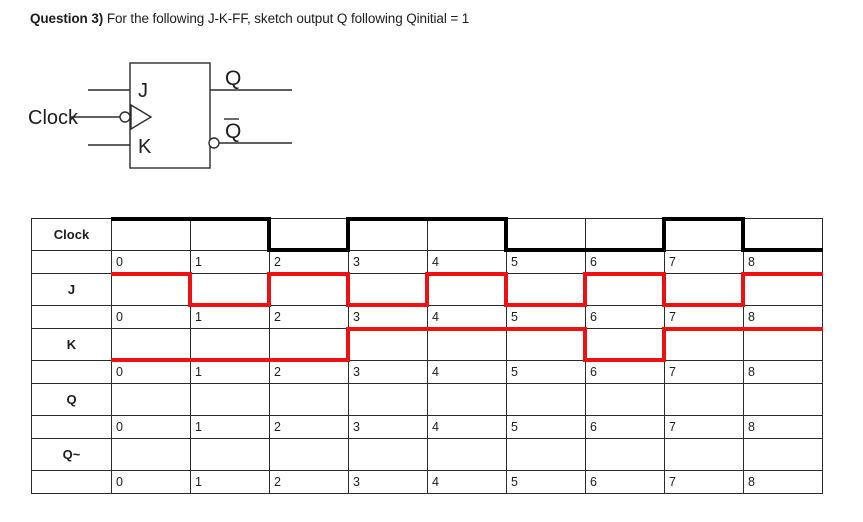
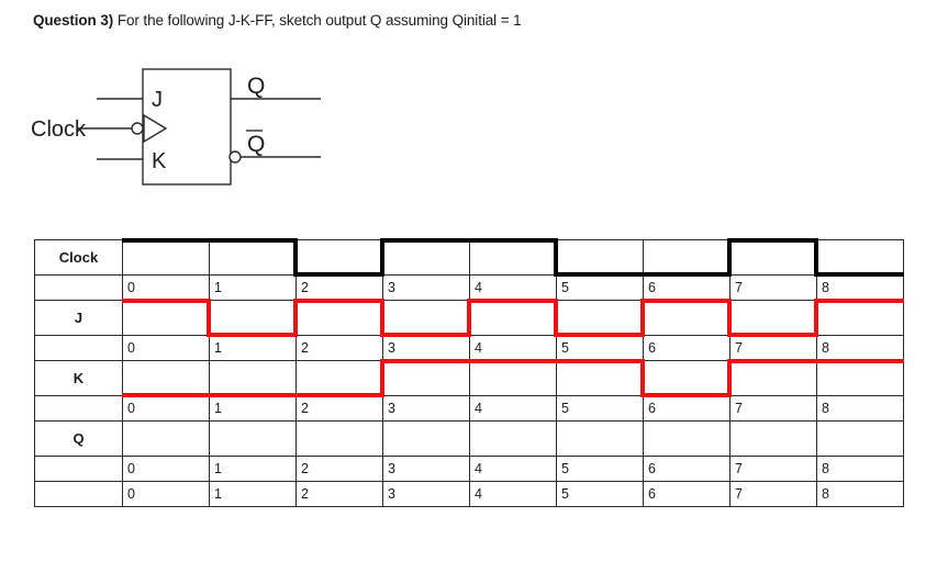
- Question 3) For the following J-K-FF, sketch output Q following Qinitial = 1
+ Question 3) For the following J-K-FF, sketch output Q assuming Qinitial = 1
  Clock
  J
  K
  Q
  Q
  Clock
  	0	1	2	3	4	5	6	7	8
  J
  	0	1	2	3	4	5	6	7	8
  K
  	0	1	2	3	4	5	6	7	8
  Q
  	0	1	2	3	4	5	6	7	8
- Q~
  	0	1	2	3	4	5	6	7	8
